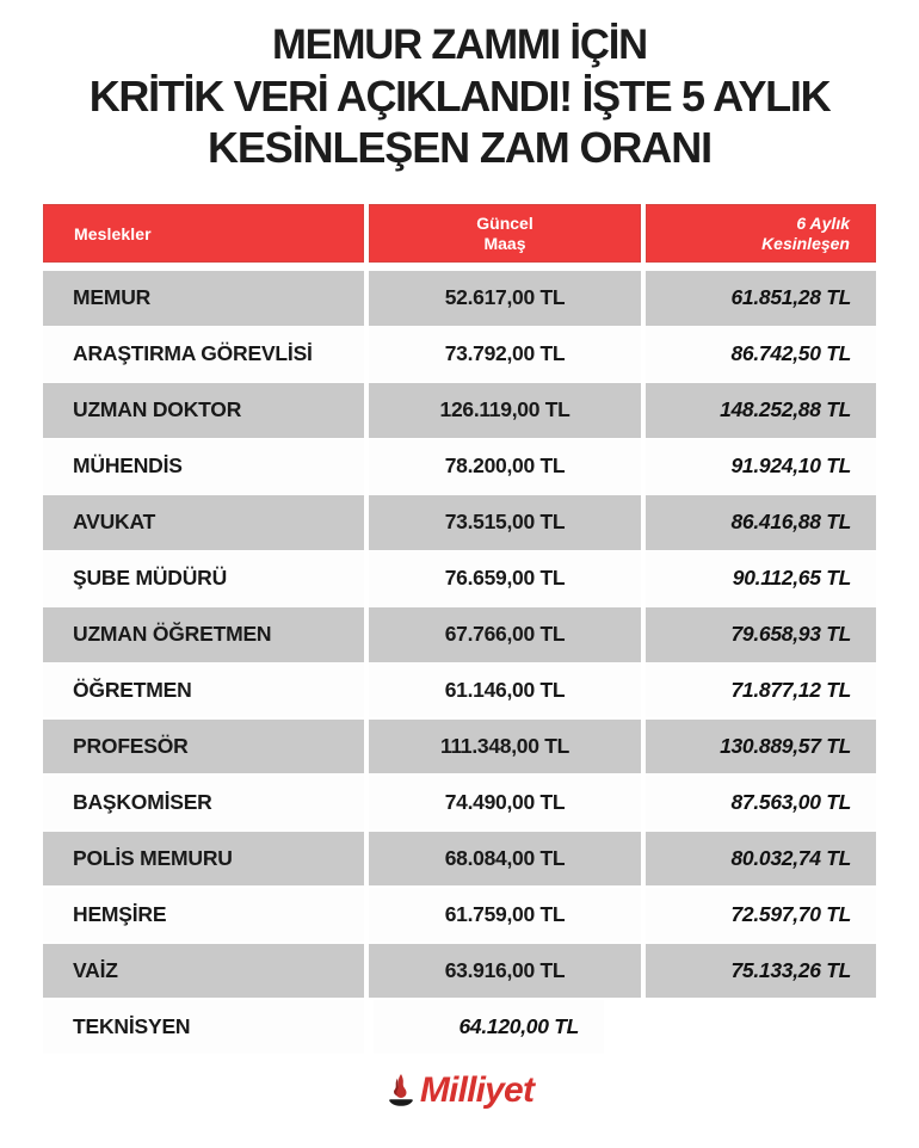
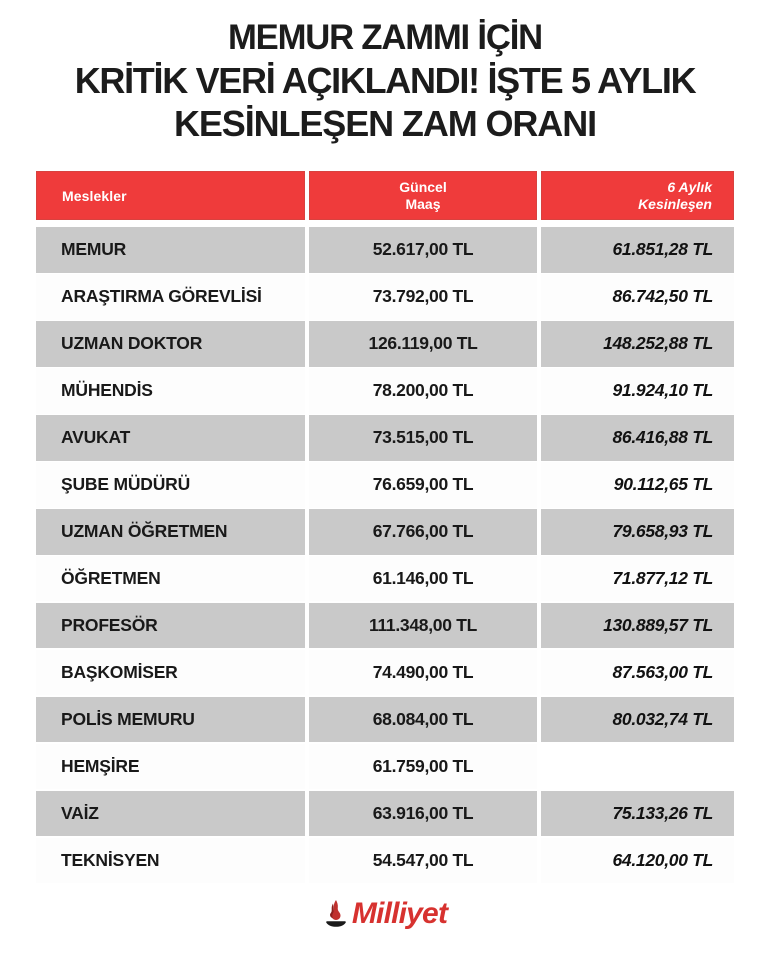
  MEMUR ZAMMI İÇİN
  KRİTİK VERİ AÇIKLANDI! İŞTE 5 AYLIK
  KESİNLEŞEN ZAM ORANI
  Meslekler
  Güncel
  Maaş
  6 Aylık
  Kesinleşen
  MEMUR
  52.617,00 TL
  61.851,28 TL
  ARAŞTIRMA GÖREVLİSİ
  73.792,00 TL
  86.742,50 TL
  UZMAN DOKTOR
  126.119,00 TL
  148.252,88 TL
  MÜHENDİS
  78.200,00 TL
  91.924,10 TL
  AVUKAT
  73.515,00 TL
  86.416,88 TL
  ŞUBE MÜDÜRÜ
  76.659,00 TL
  90.112,65 TL
  UZMAN ÖĞRETMEN
  67.766,00 TL
  79.658,93 TL
  ÖĞRETMEN
  61.146,00 TL
  71.877,12 TL
  PROFESÖR
  111.348,00 TL
  130.889,57 TL
  BAŞKOMİSER
  74.490,00 TL
  87.563,00 TL
  POLİS MEMURU
  68.084,00 TL
  80.032,74 TL
  HEMŞİRE
  61.759,00 TL
- 72.597,70 TL
  VAİZ
  63.916,00 TL
  75.133,26 TL
  TEKNİSYEN
+ 54.547,00 TL
  64.120,00 TL
  Milliyet
